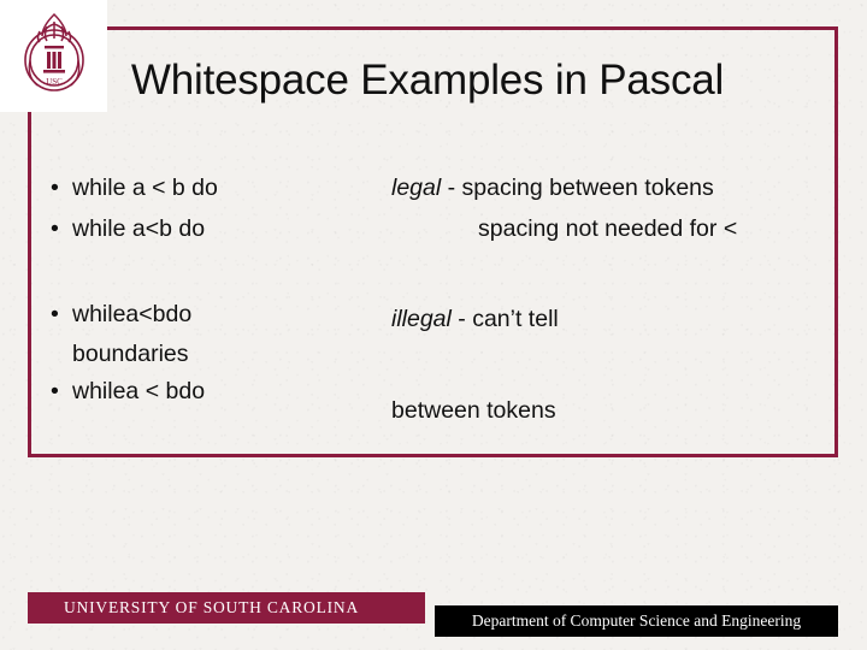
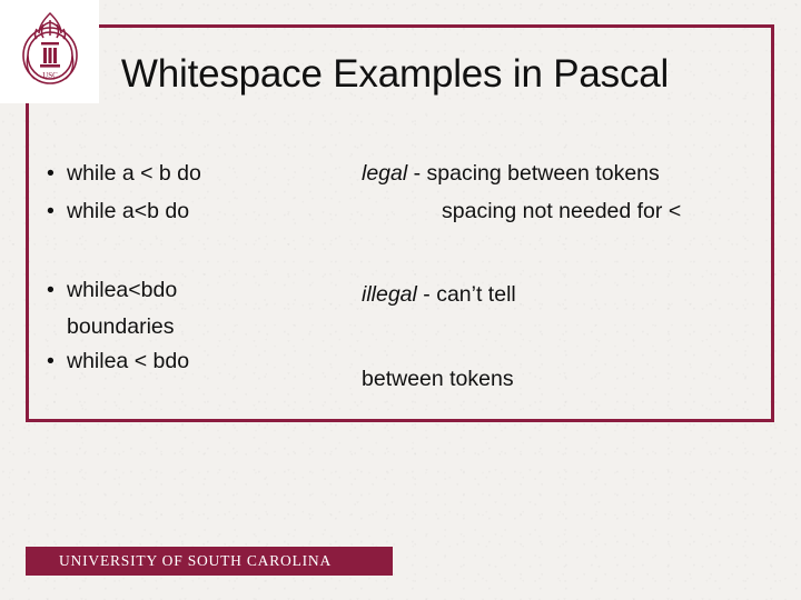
  USC
  Whitespace Examples in Pascal
  •
  while a < b do
  •
  while a<b do
  •
  whilea<bdo
  boundaries
  •
  whilea < bdo
  legal - spacing between tokens
  spacing not needed for <
  illegal - can’t tell
  between tokens
  UNIVERSITY OF SOUTH CAROLINA
- Department of Computer Science and Engineering
